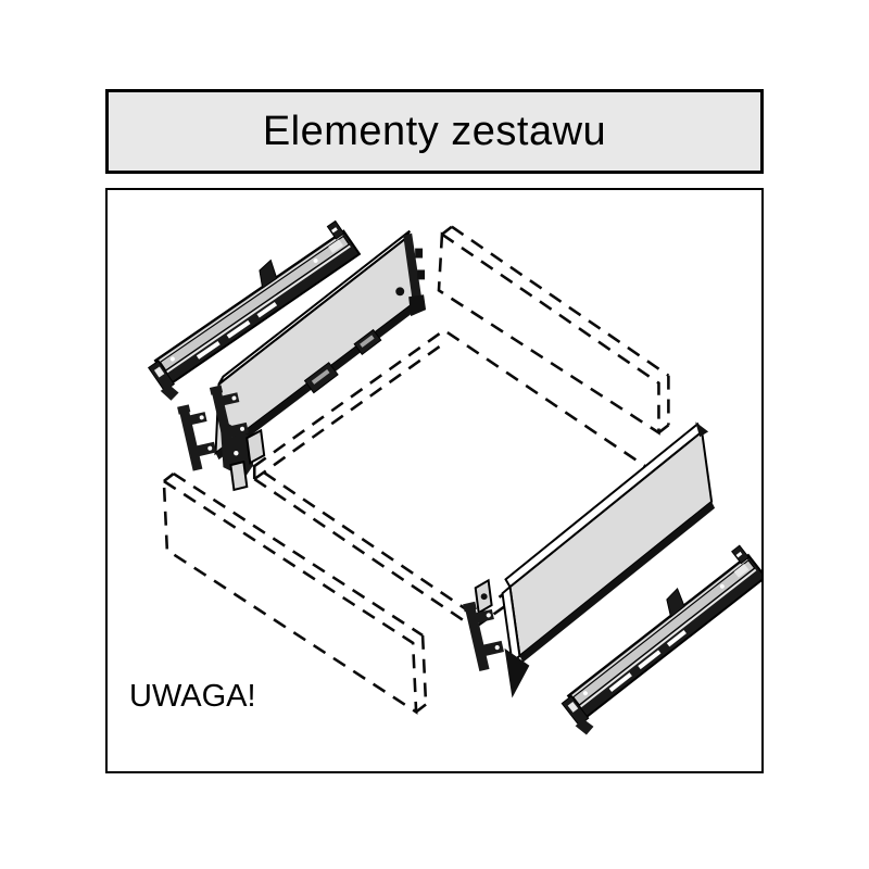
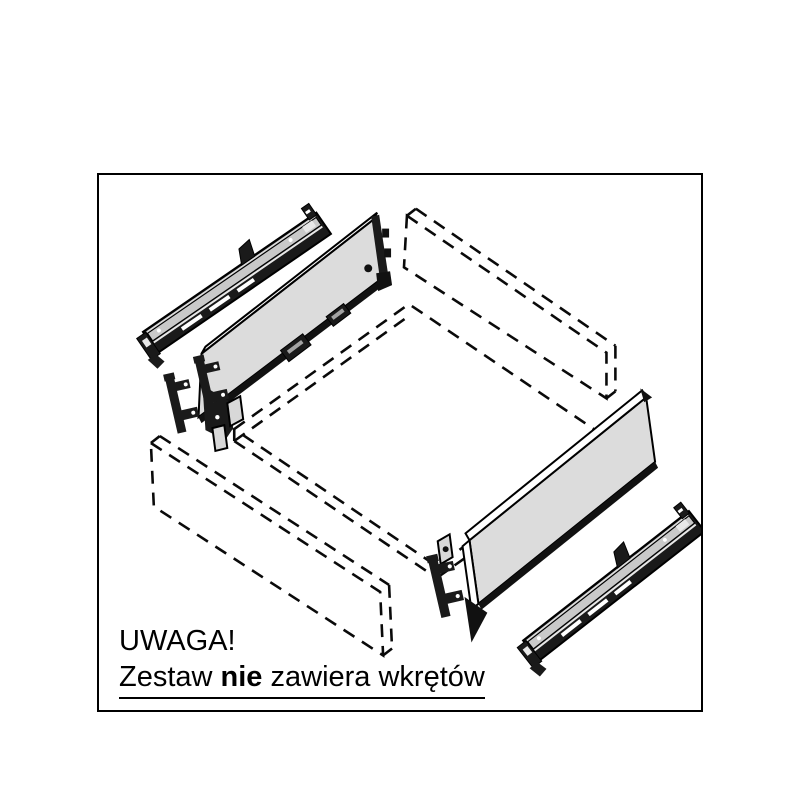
- Elementy zestawu
  UWAGA!
+ Zestaw nie zawiera wkrętów
